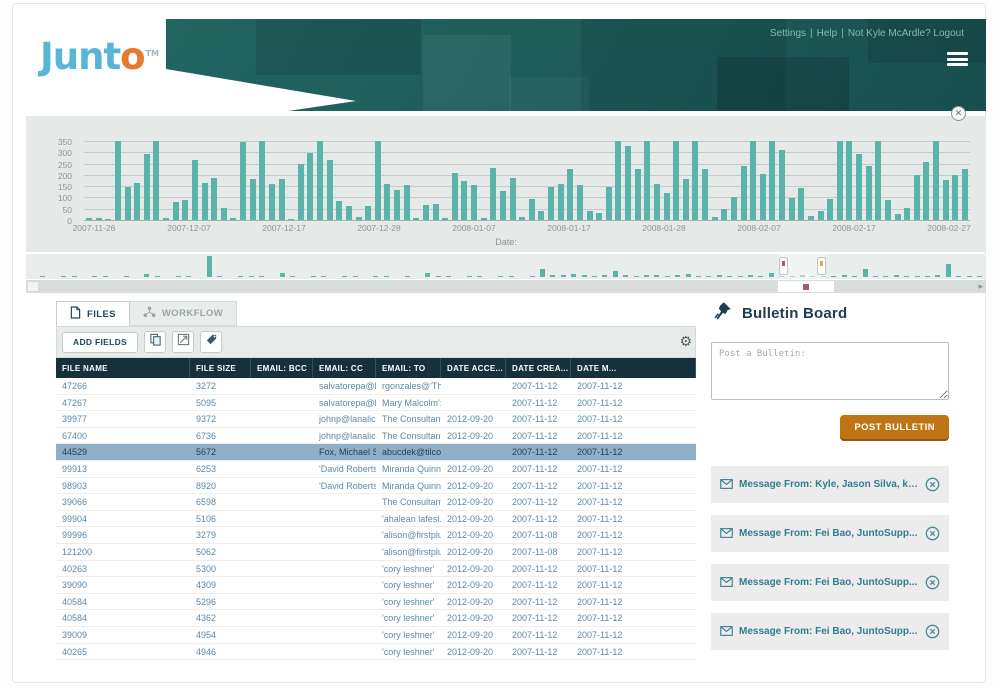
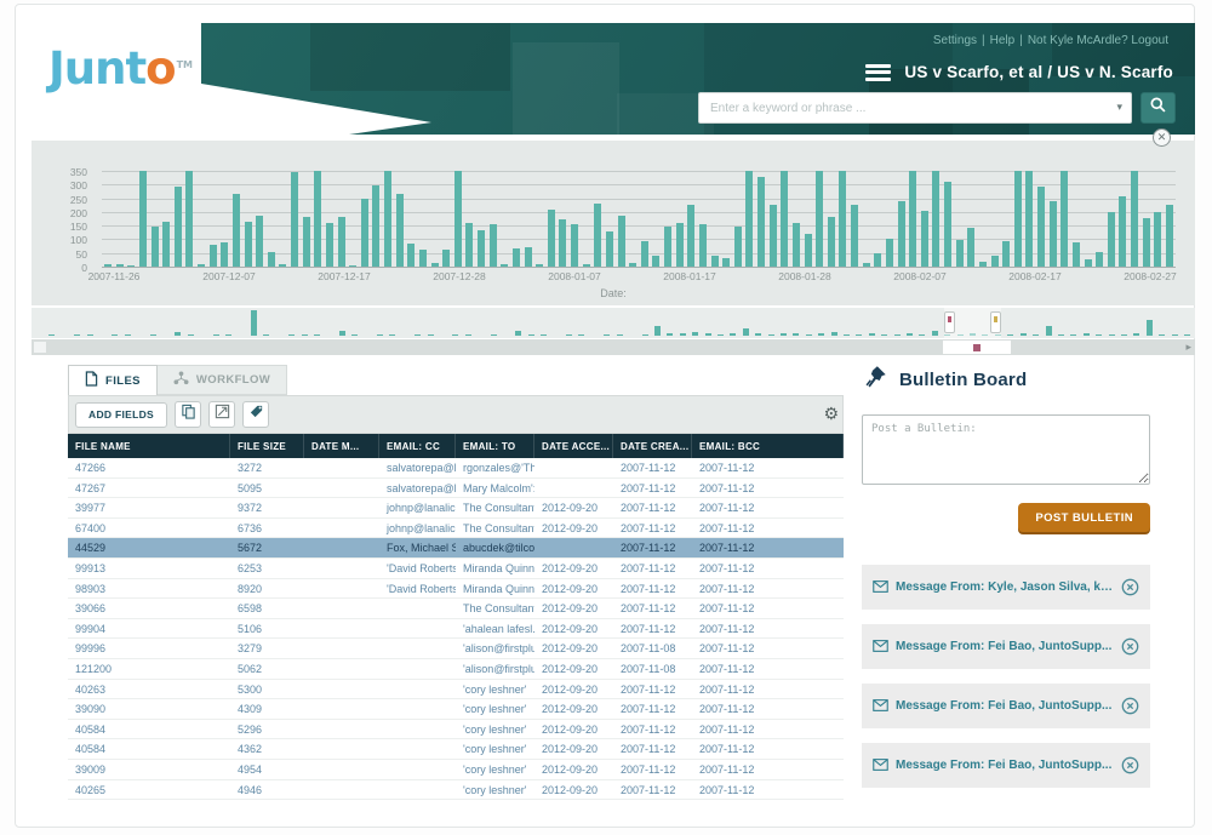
  JuntoTM
  Settings | Help | Not Kyle McArdle? Logout
+ US v Scarfo, et al / US v N. Scarfo
+ Enter a keyword or phrase ...
+ ▾
  ✕
  350
  300
  250
  200
  150
  100
  50
  0
  2007-11-26
  2007-12-07
  2007-12-17
  2007-12-28
  2008-01-07
  2008-01-17
  2008-01-28
  2008-02-07
  2008-02-17
  2008-02-27
  Date:
  ▸
  FILES
  WORKFLOW
  ADD FIELDS
  ⚙
  FILE NAME
  FILE SIZE
- EMAIL: BCC
+ DATE M...
  EMAIL: CC
  EMAIL: TO
  DATE ACCE...
  DATE CREA...
- DATE M...
+ EMAIL: BCC
  47266
  3272
  rgonzales@'Th
  2007-11-12
  2007-11-12
  47267
  5095
  Mary Malcolm':
  2007-11-12
  2007-11-12
  39977
  9372
  johnp@lanalic
  The Consultan
  2012-09-20
  2007-11-12
  2007-11-12
  67400
  6736
  johnp@lanalic
  The Consultan
  2012-09-20
  2007-11-12
  2007-11-12
  44529
  5672
  Fox, Michael S
  abucdek@tilco
  2007-11-12
  2007-11-12
  99913
  6253
  'David Roberts
  Miranda Quinn
  2012-09-20
  2007-11-12
  2007-11-12
  98903
  8920
  'David Roberts
  Miranda Quinn
  2012-09-20
  2007-11-12
  2007-11-12
  39066
  6598
  The Consultan
  2012-09-20
  2007-11-12
  2007-11-12
  99904
  5106
  'ahalean lafesl.
  2012-09-20
  2007-11-12
  2007-11-12
  99996
  3279
  'alison@firstplu
  2012-09-20
  2007-11-08
  2007-11-12
  121200
  5062
  'alison@firstplu
  2012-09-20
  2007-11-08
  2007-11-12
  40263
  5300
  'cory leshner'
  2012-09-20
  2007-11-12
  2007-11-12
  39090
  4309
  'cory leshner'
  2012-09-20
  2007-11-12
  2007-11-12
  40584
  5296
  'cory leshner'
  2012-09-20
  2007-11-12
  2007-11-12
  40584
  4362
  'cory leshner'
  2012-09-20
  2007-11-12
  2007-11-12
  39009
  4954
  'cory leshner'
  2012-09-20
  2007-11-12
  2007-11-12
  40265
  4946
  'cory leshner'
  2012-09-20
  2007-11-12
  2007-11-12
  Bulletin Board
  Post a Bulletin:
  POST BULLETIN
  Message From: Kyle, Jason Silva, ky..
  Message From: Fei Bao, JuntoSupp...
  Message From: Fei Bao, JuntoSupp...
  Message From: Fei Bao, JuntoSupp...
